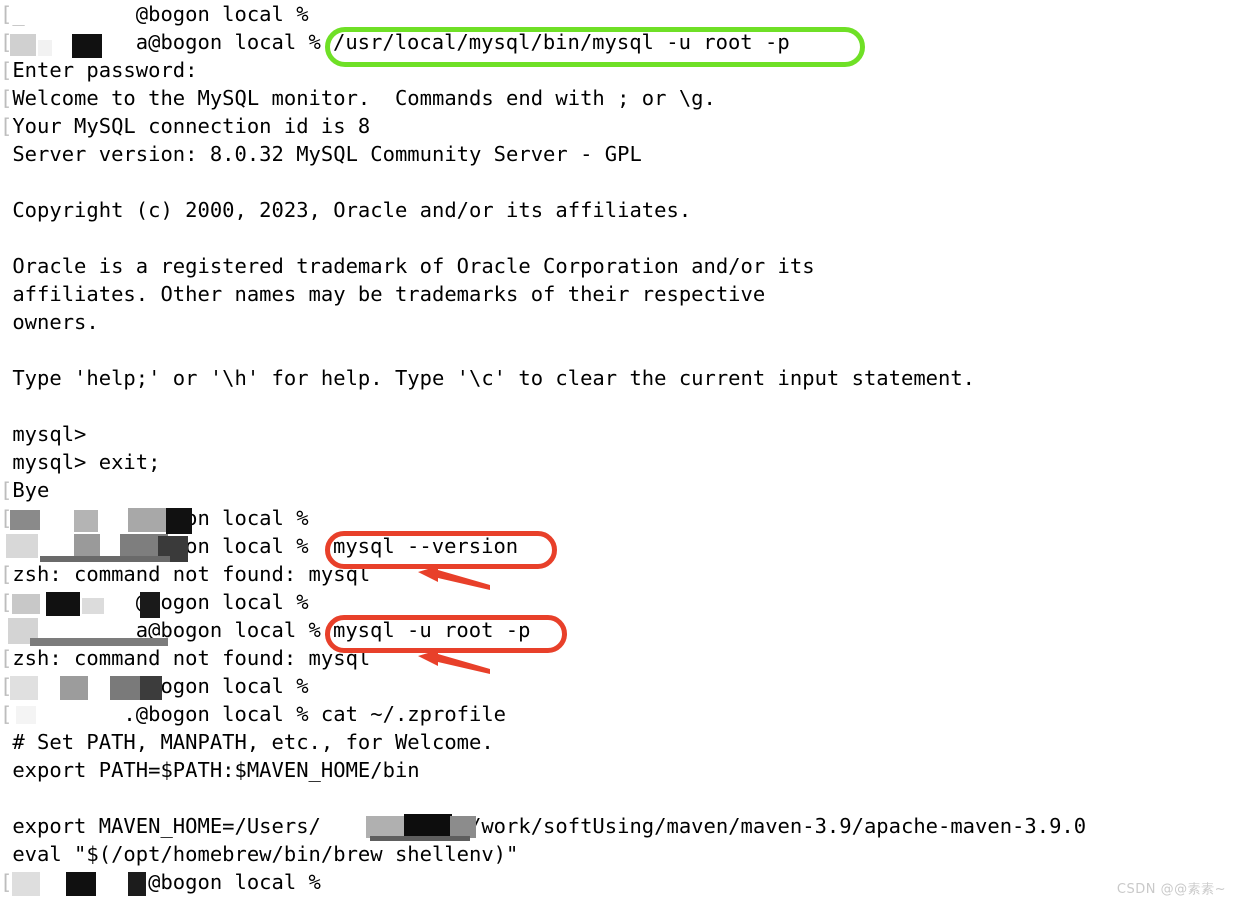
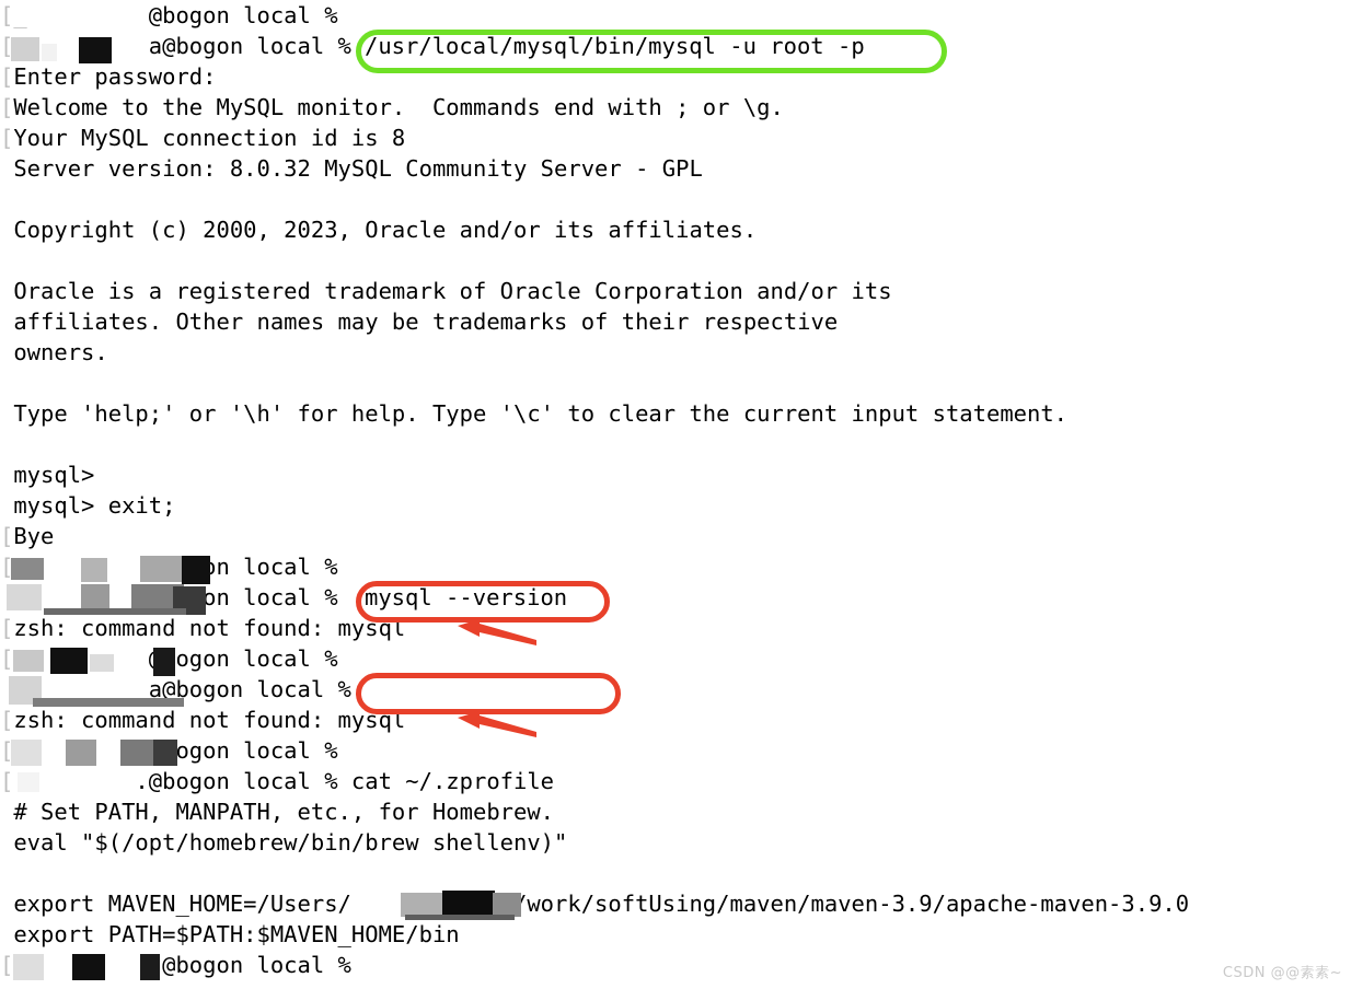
  [_ @bogon local %
  [ a@bogon local %
  [Enter password:
  [Welcome to the MySQL monitor. Commands end with ; or \g.
  [Your MySQL connection id is 8
  Server version: 8.0.32 MySQL Community Server - GPL
  Copyright (c) 2000, 2023, Oracle and/or its affiliates.
  Oracle is a registered trademark of Oracle Corporation and/or its
  affiliates. Other names may be trademarks of their respective
  owners.
  Type 'help;' or '\h' for help. Type '\c' to clear the current input statement.
  mysql>
  mysql> exit;
  [Bye
  [zsh: command not found: mysql
  [ ogon local %
  a@bogon local %
  [zsh: command not found: mysql
  [ ogon local %
  [ .@bogon local % cat ~/.zprofile
- # Set PATH, MANPATH, etc., for Welcome.
+ # Set PATH, MANPATH, etc., for Homebrew.
- export PATH=$PATH:$MAVEN_HOME/bin
+ eval "$(/opt/homebrew/bin/brew shellenv)"
  export MAVEN_HOME=/Users/work/softUsing/maven/maven-3.9/apache-maven-3.9.0
- eval "$(/opt/homebrew/bin/brew shellenv)"
+ export PATH=$PATH:$MAVEN_HOME/bin
  [ @bogon local %
  /usr/local/mysql/bin/mysql -u root -p
  mysql --version
- mysql -u root -p
  CSDN @@素素~
